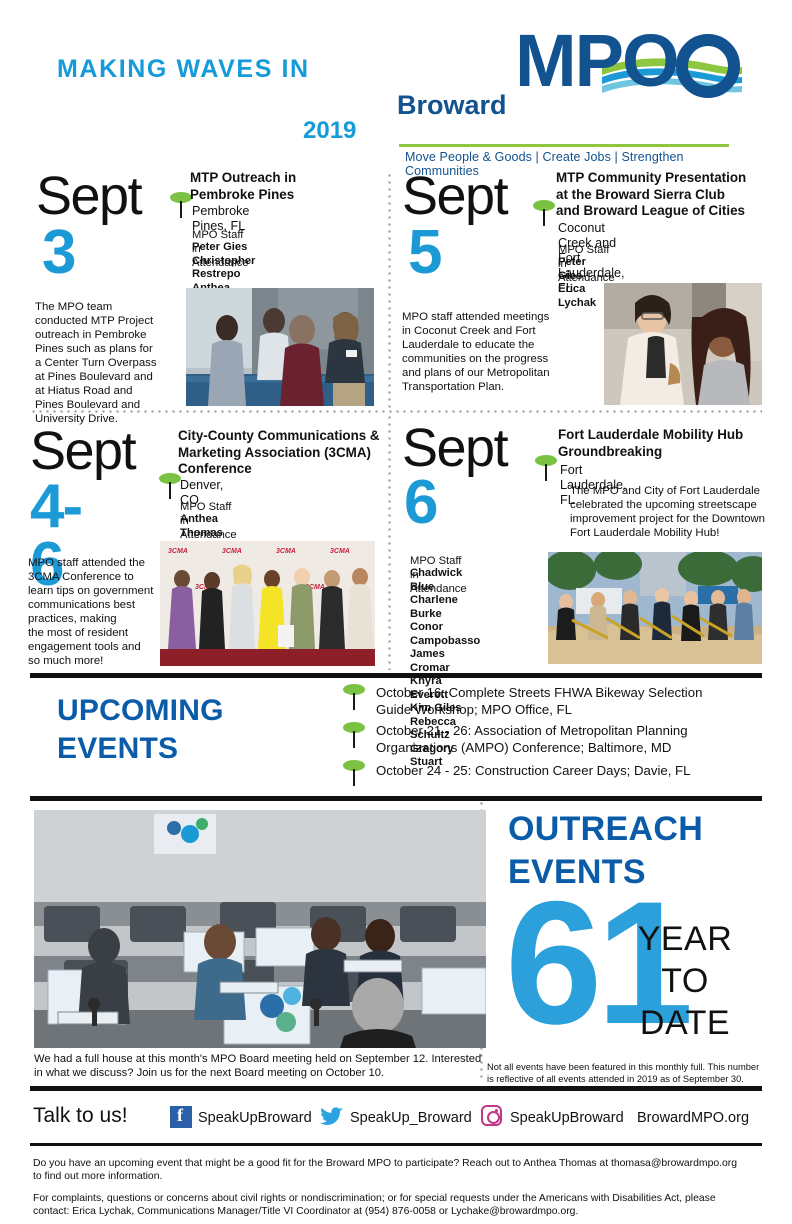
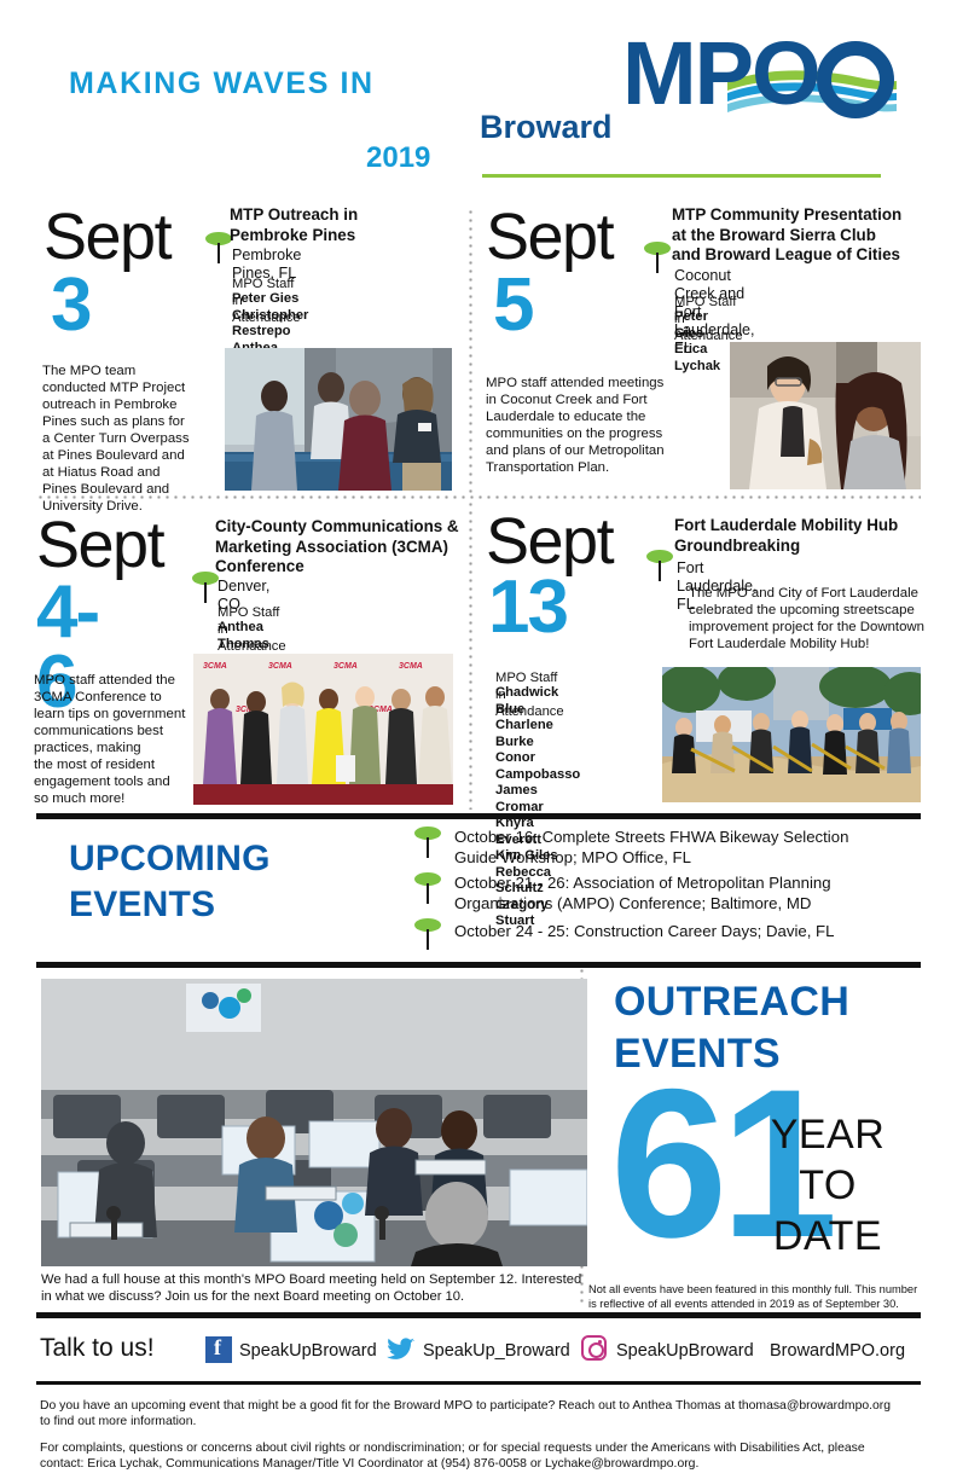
  MAKING WAVES IN
  2019
  MPO
  Broward
- Move People & Goods | Create Jobs | Strengthen Communities
  Sept
  3
  MTP Outreach in
  Pembroke Pines
  Pembroke Pines, FL
  MPO Staff in Attendance
  Peter Gies
  Christopher Restrepo
  The MPO team
  conducted MTP Project
  outreach in Pembroke
  Pines such as plans for
  a Center Turn Overpass
  at Pines Boulevard and
  at Hiatus Road and
  Pines Boulevard and
  University Drive.
  Sept
  5
  MTP Community Presentation
  at the Broward Sierra Club
  and Broward League of Cities
  Coconut Creek and Fort Lauderdale, FL
  MPO Staff in Attendance
  Peter Gies
  Erica Lychak
  MPO staff attended meetings
  in Coconut Creek and Fort
  Lauderdale to educate the
  communities on the progress
  and plans of our Metropolitan
  Transportation Plan.
  Sept
  4-6
  City-County Communications &
  Marketing Association (3CMA)
  Conference
  Denver, CO
  MPO Staff in Attendance
  Anthea Thomas
  MPO staff attended the
  3CMA Conference to
  learn tips on government
  communications best
  practices, making
  the most of resident
  engagement tools and
  so much more!
  Sept
- 6
+ 13
  Fort Lauderdale Mobility Hub
  Groundbreaking
  Fort Lauderdale, FL
  The MPO and City of Fort Lauderdale
  celebrated the upcoming streetscape
  improvement project for the Downtown
  Fort Lauderdale Mobility Hub!
  MPO Staff in Attendance
  Chadwick Blue
  Charlene Burke
  Conor Campobasso
  James Cromar
  Khyra Everett
  Kim Giles
  Rebecca Schultz
  Gregory Stuart
  UPCOMING
  EVENTS
  October 16: Complete Streets FHWA Bikeway Selection
  Guide Workshop; MPO Office, FL
  October 21 - 26: Association of Metropolitan Planning
  Organizations (AMPO) Conference; Baltimore, MD
  October 24 - 25: Construction Career Days; Davie, FL
  We had a full house at this month's MPO Board meeting held on September 12. Interested in what we discuss? Join us for the next Board meeting on October 10.
  OUTREACH
  EVENTS
  61
  YEAR
  TO
  DATE
  Not all events have been featured in this monthly full. This number is reflective of all events attended in 2019 as of September 30.
  Talk to us!
  SpeakUpBroward
  SpeakUp_Broward
  SpeakUpBroward
  BrowardMPO.org
  Do you have an upcoming event that might be a good fit for the Broward MPO to participate? Reach out to Anthea Thomas at thomasa@browardmpo.org to find out more information.
  For complaints, questions or concerns about civil rights or nondiscrimination; or for special requests under the Americans with Disabilities Act, please contact: Erica Lychak, Communications Manager/Title VI Coordinator at (954) 876-0058 or Lychake@browardmpo.org.
